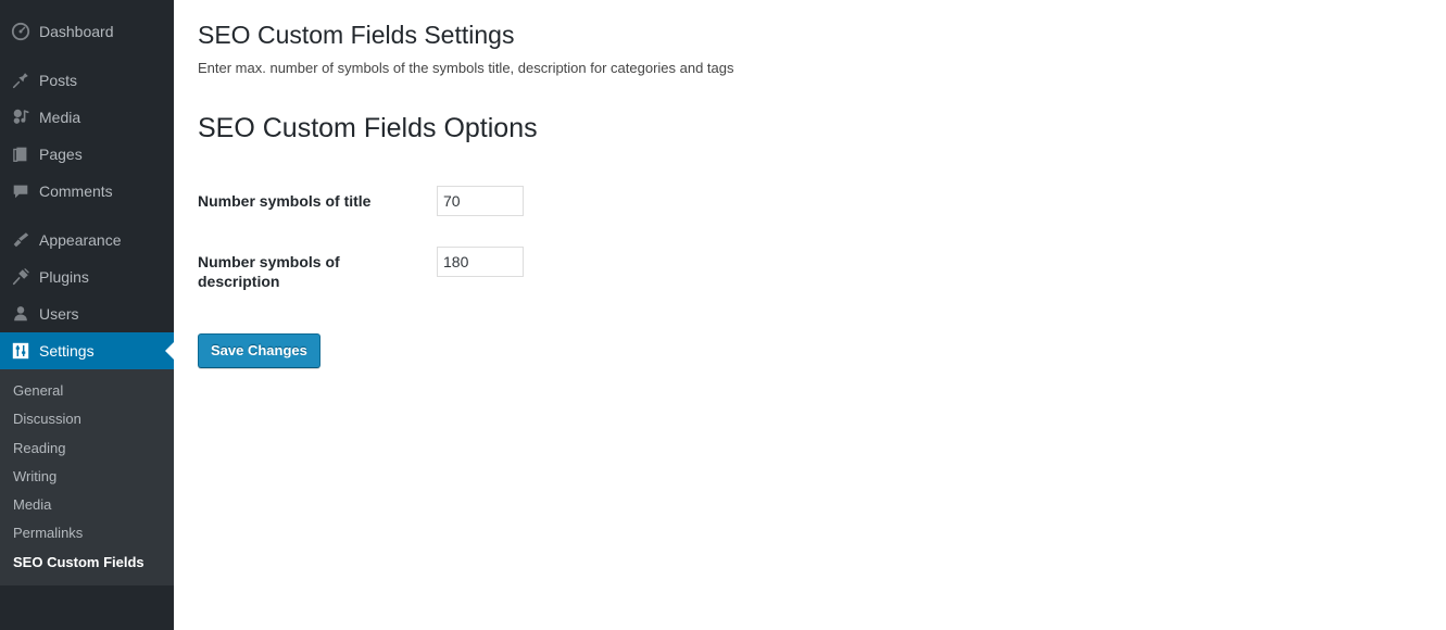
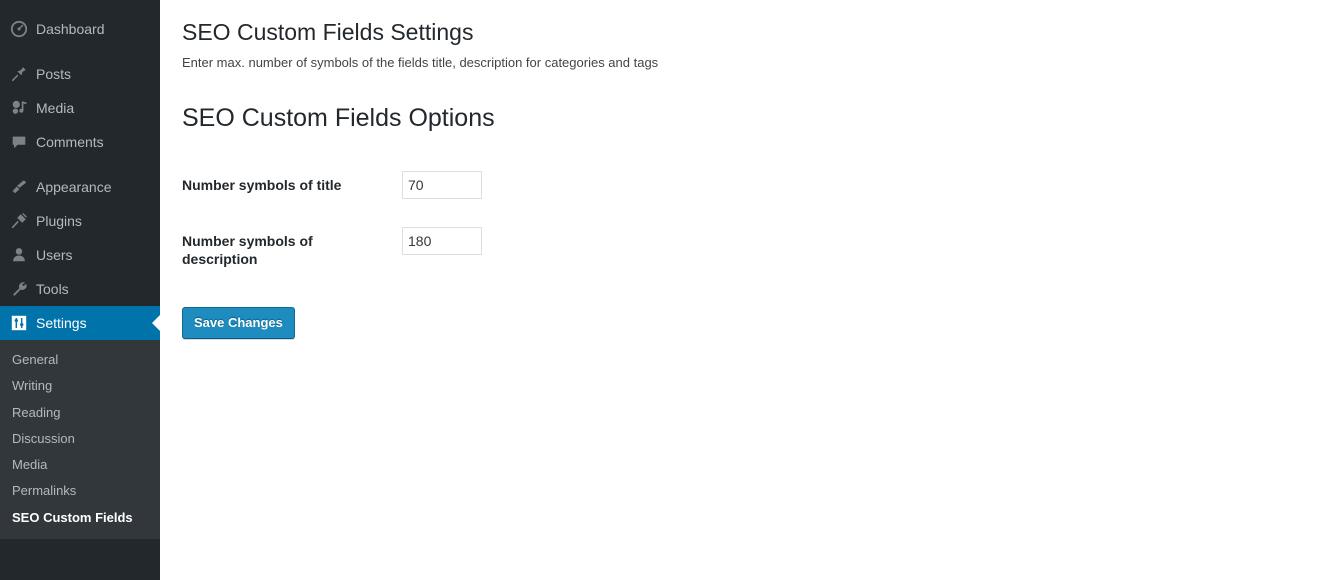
  Dashboard
  Posts
  Media
- Pages
  Comments
  Appearance
  Plugins
  Users
+ Tools
  Settings
  General
- Discussion
+ Writing
  Reading
- Writing
+ Discussion
  Media
  Permalinks
  SEO Custom Fields
  SEO Custom Fields Settings
- Enter max. number of symbols of the symbols title, description for categories and tags
+ Enter max. number of symbols of the fields title, description for categories and tags
  SEO Custom Fields Options
  Number symbols of title	70
  Number symbols of description	180
  Save Changes
